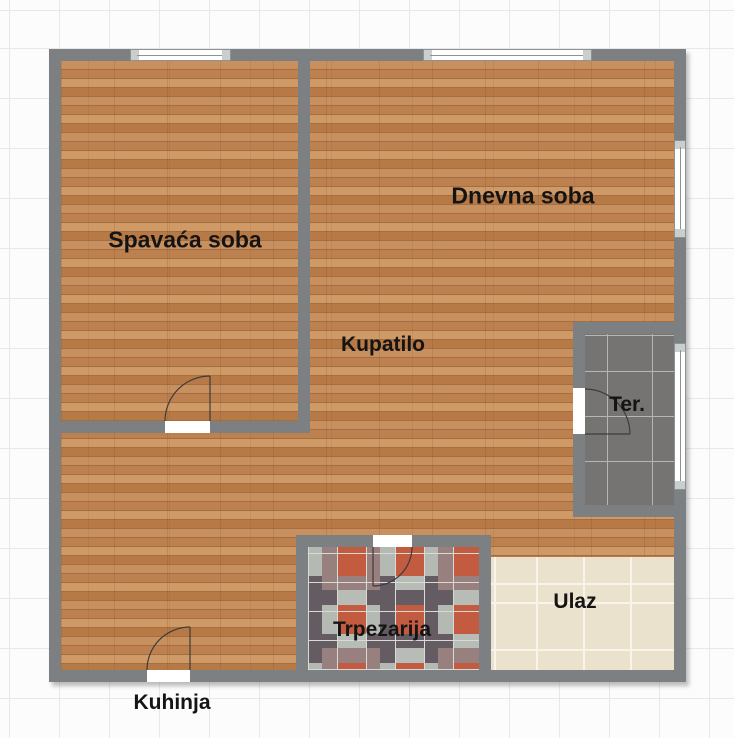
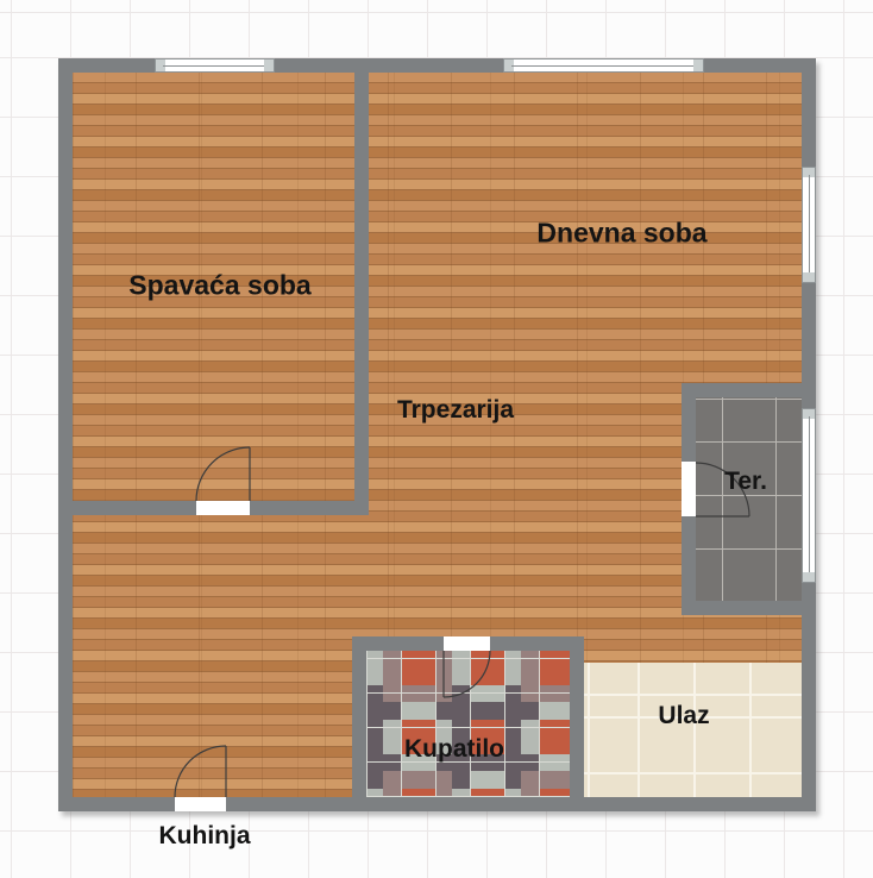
  Spavaća soba
  Dnevna soba
- Kupatilo
+ Trpezarija
  Ter.
  Ulaz
- Trpezarija
+ Kupatilo
  Kuhinja
